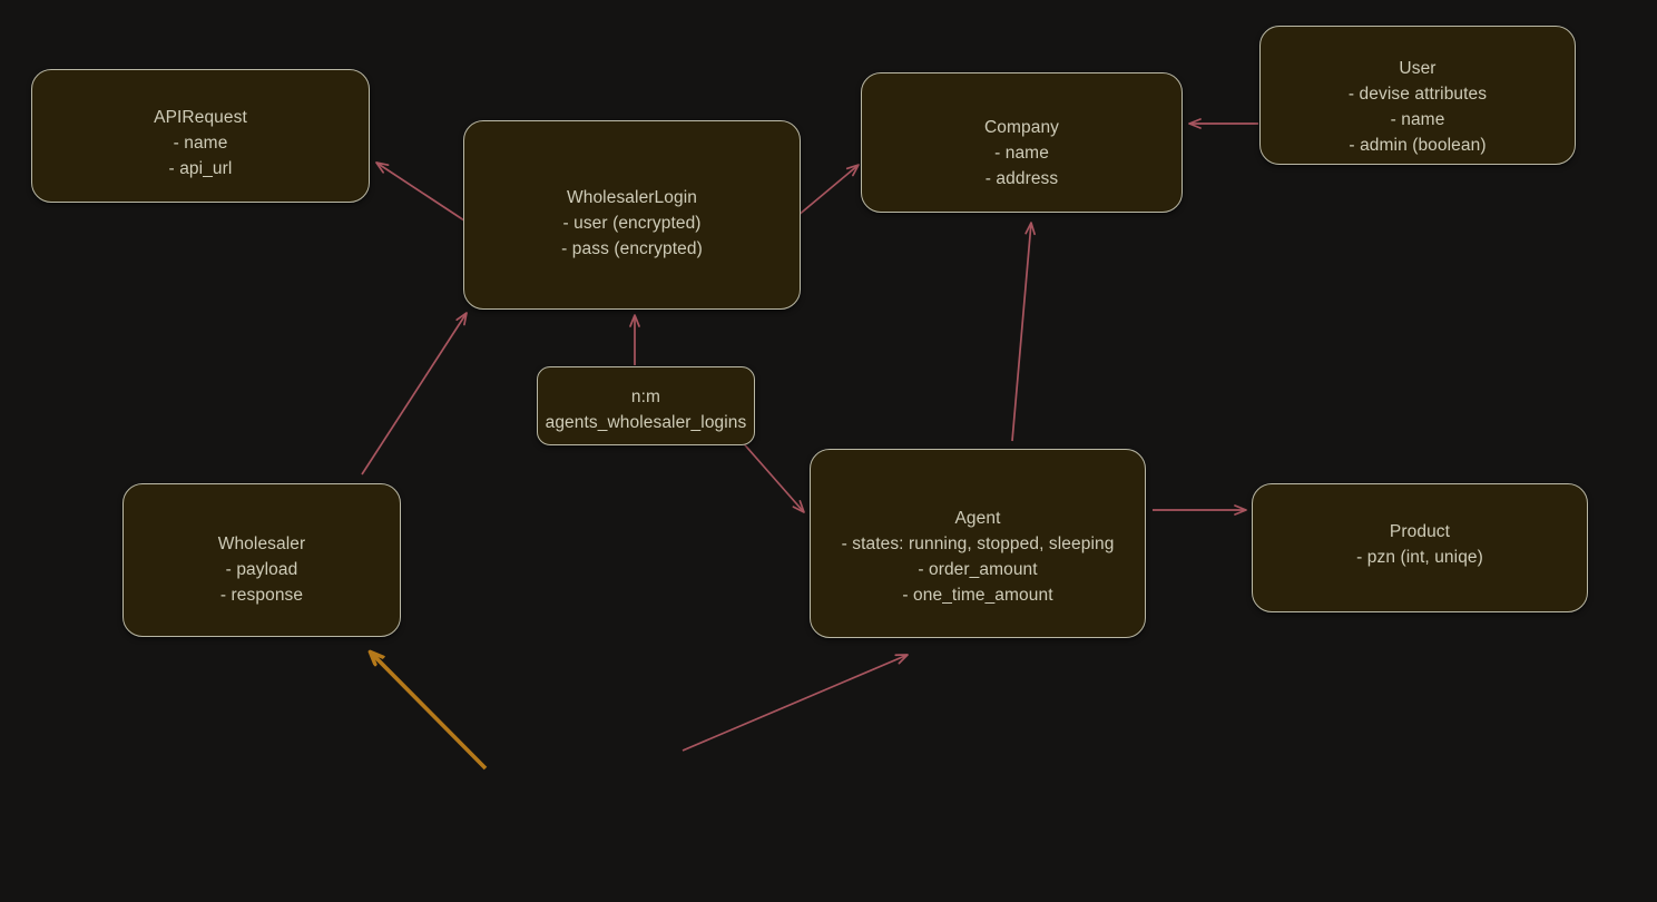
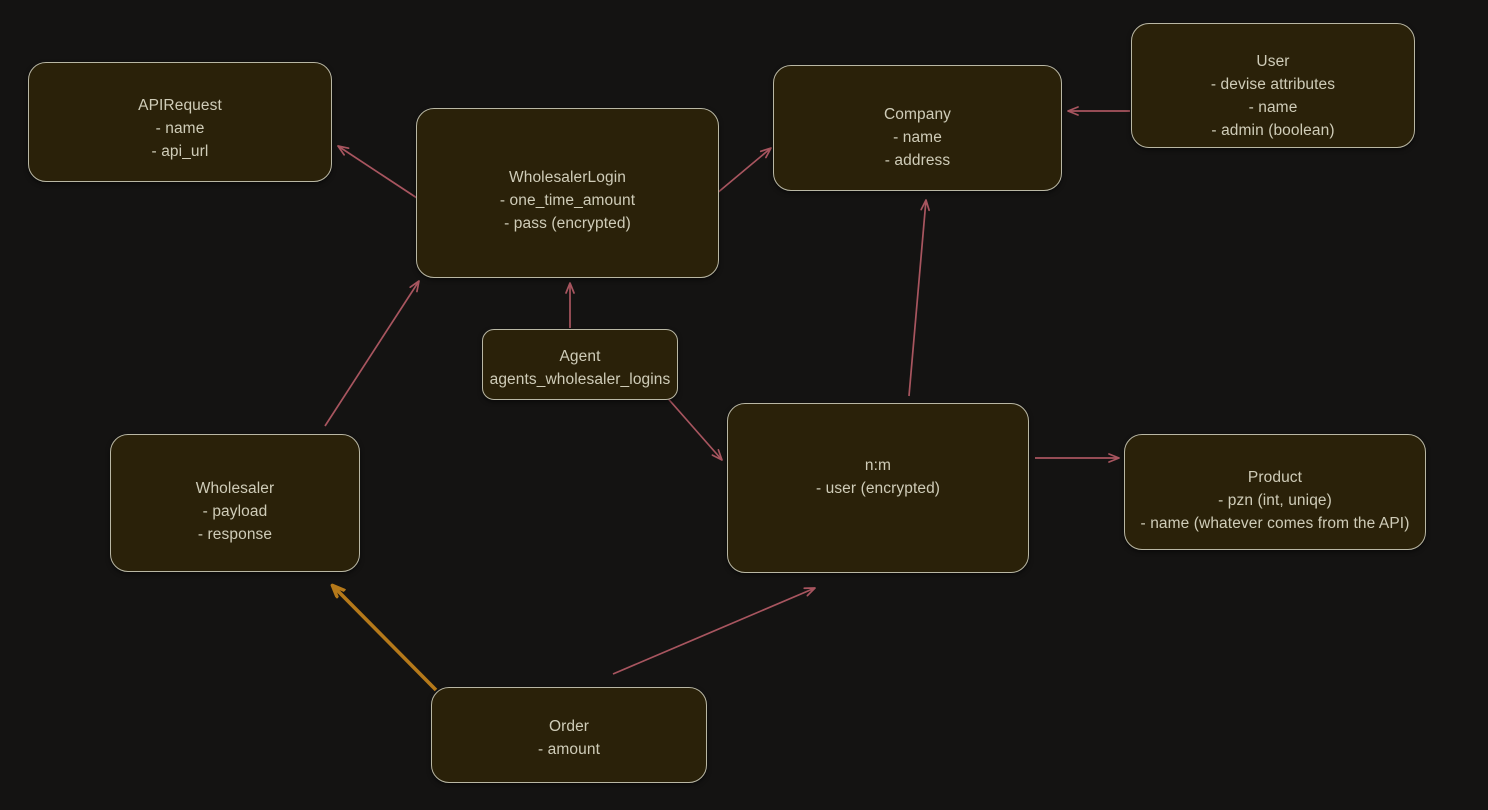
  APIRequest
  - name
  - api_url
  WholesalerLogin
- - user (encrypted)
+ - one_time_amount
  - pass (encrypted)
  Company
  - name
  - address
  User
  - devise attributes
  - name
  - admin (boolean)
- n:m
+ Agent
  agents_wholesaler_logins
  Wholesaler
  - payload
  - response
- Agent
+ n:m
- - states: running, stopped, sleeping
- - order_amount
- - one_time_amount
+ - user (encrypted)
  Product
  - pzn (int, uniqe)
+ - name (whatever comes from the API)
+ Order
+ - amount
